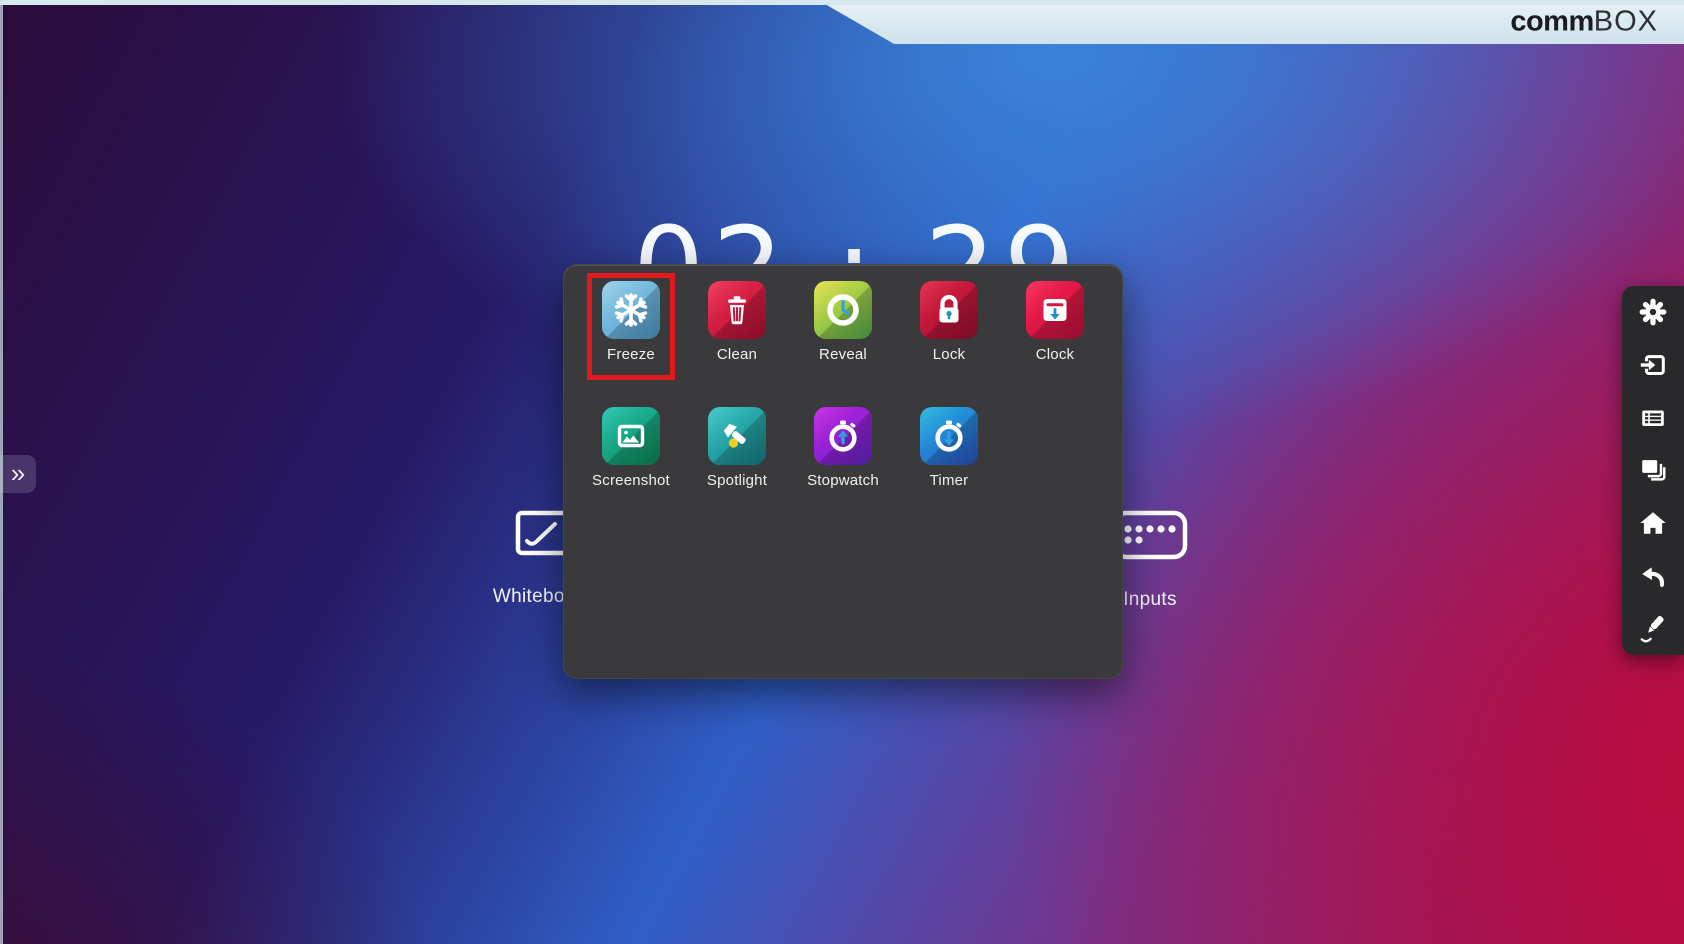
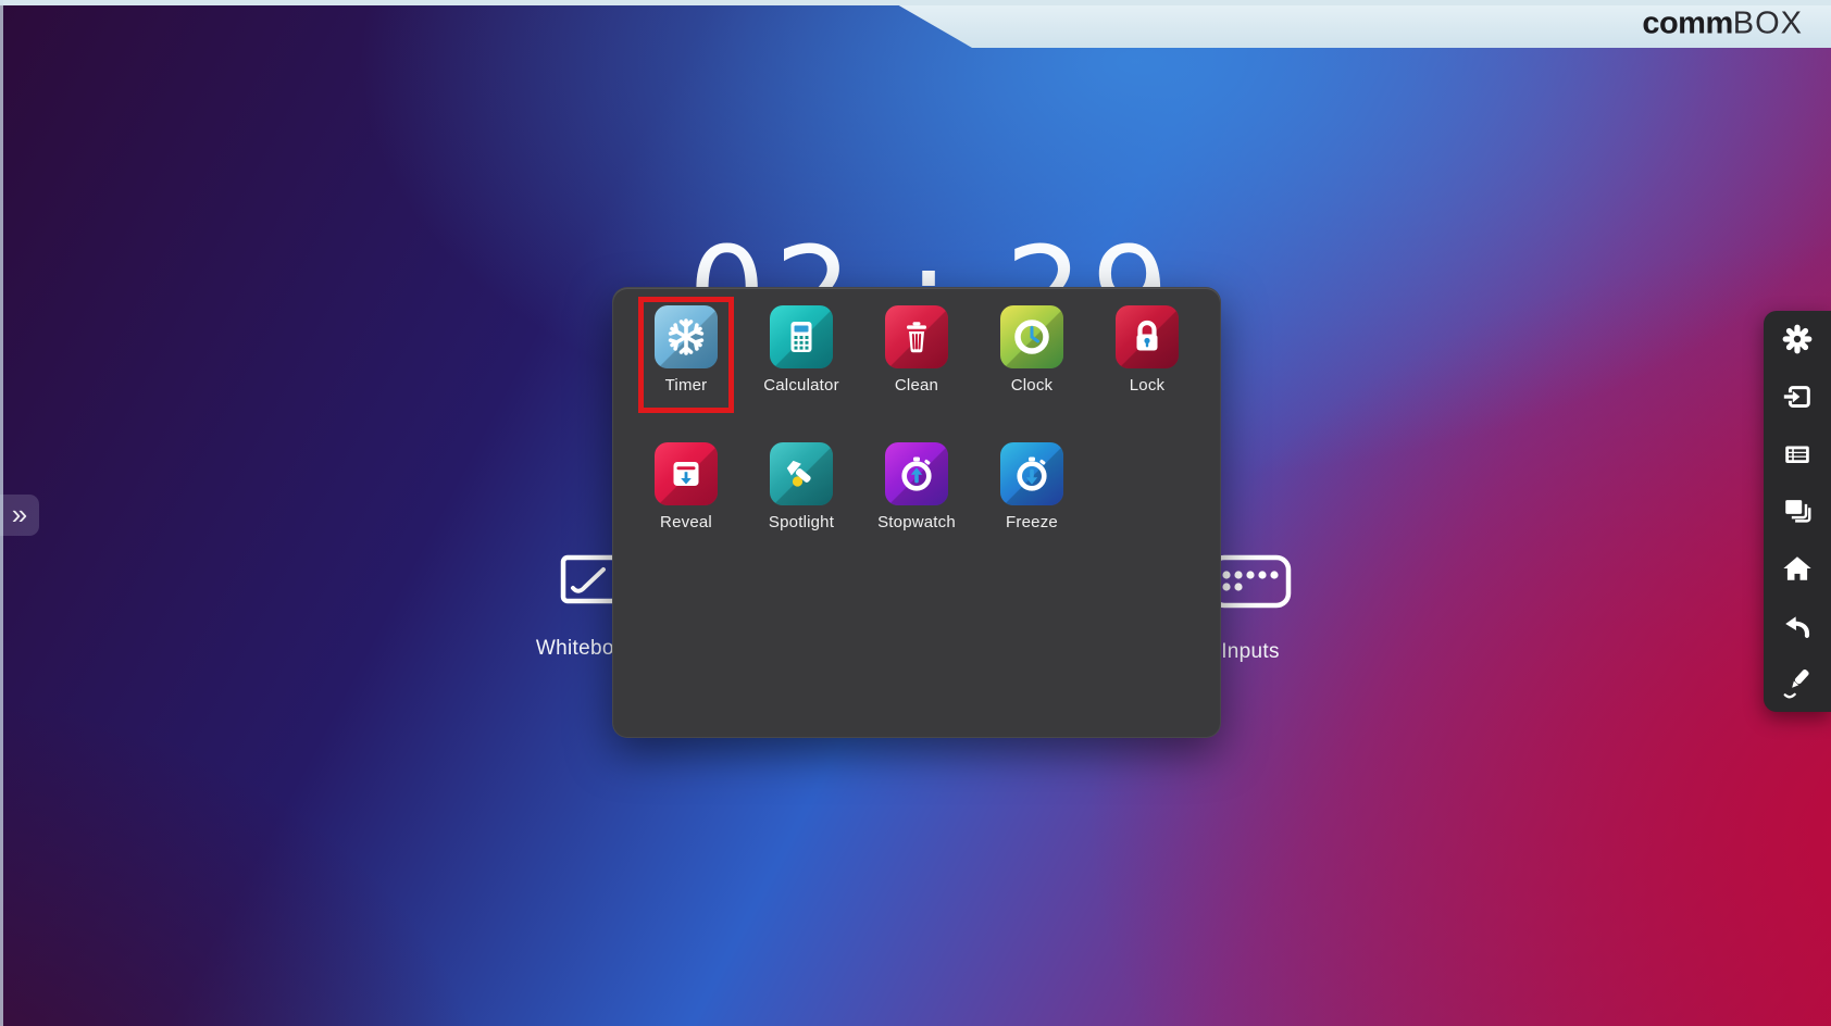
  commBOX
  Whitebo
  Inputs
  »
- Freeze
+ Timer
+ Calculator
  Clean
- Reveal
+ Clock
  Lock
- Clock
+ Reveal
- Screenshot
  Spotlight
  Stopwatch
- Timer
+ Freeze
